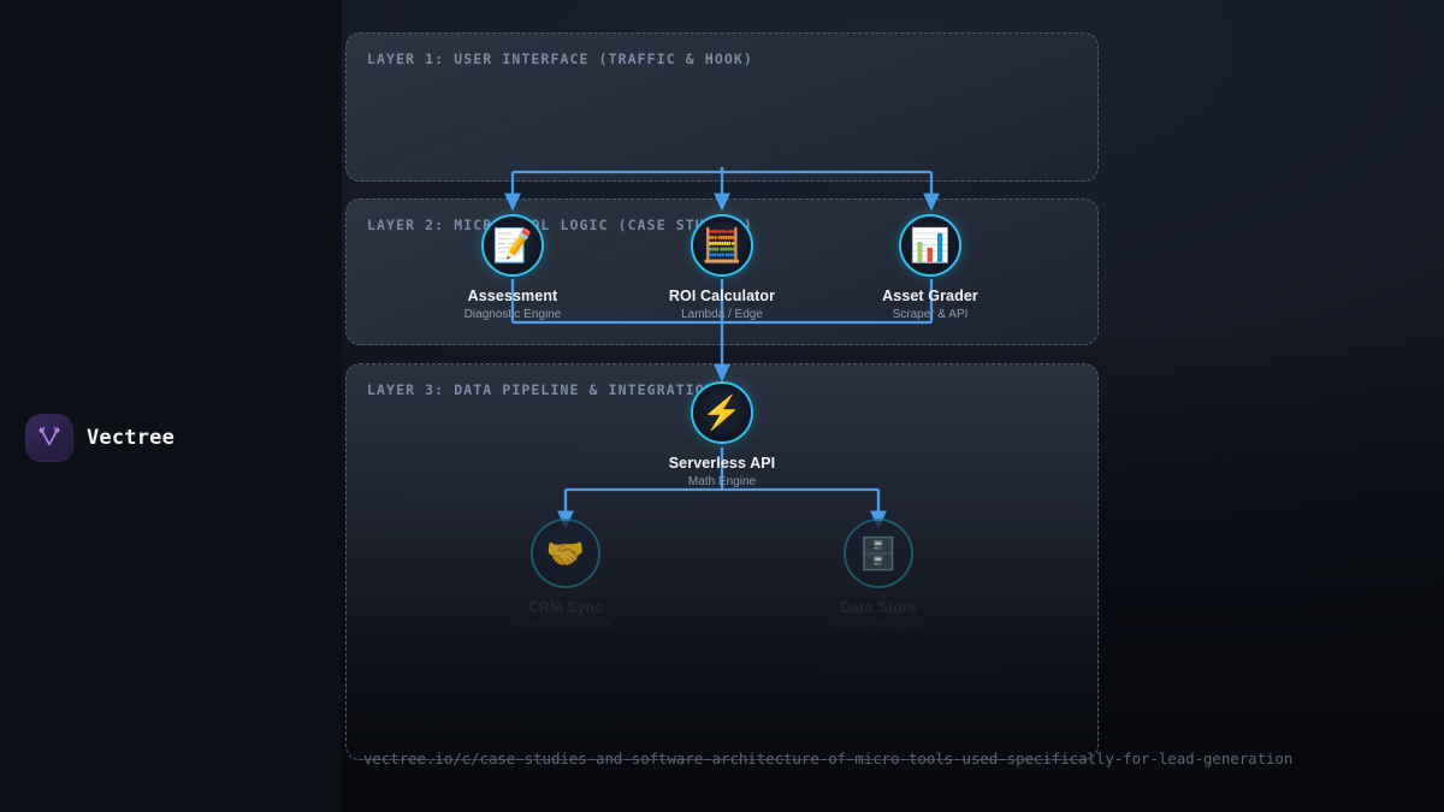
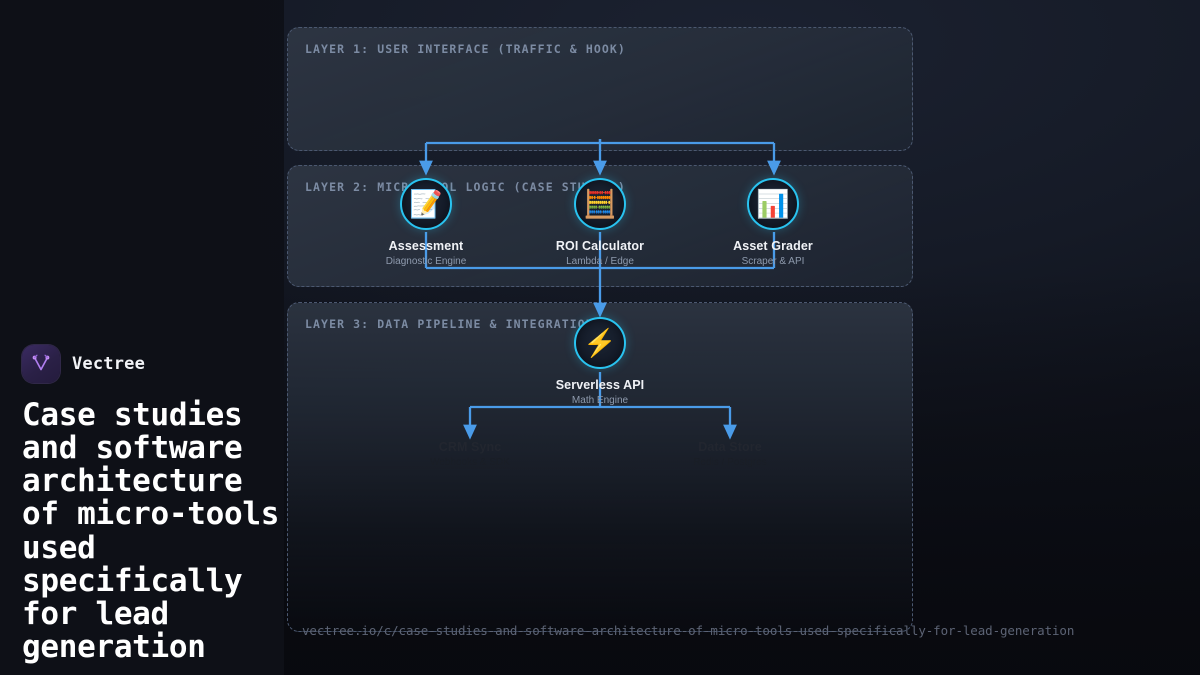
  LAYER 1: USER INTERFACE (TRAFFIC & HOOK)
  LAYER 3: DATA PIPELINE & INTEGRATI
  📝
  Assessment
  Diagnostic Engine
  🧮
  ROI Calculator
  Lambda / Edge
  📊
  Asset Grader
  Scraper & API
  ⚡
  Serverless API
  Math Engine
- 🤝
- 🗄️
  Vectree
+ Case studies and software architecture of micro-tools used specifically for lead generation
  vectree.io/c/case-studies-and-software-architecture-of-micro-tools-used-specifically-for-lead-generation
